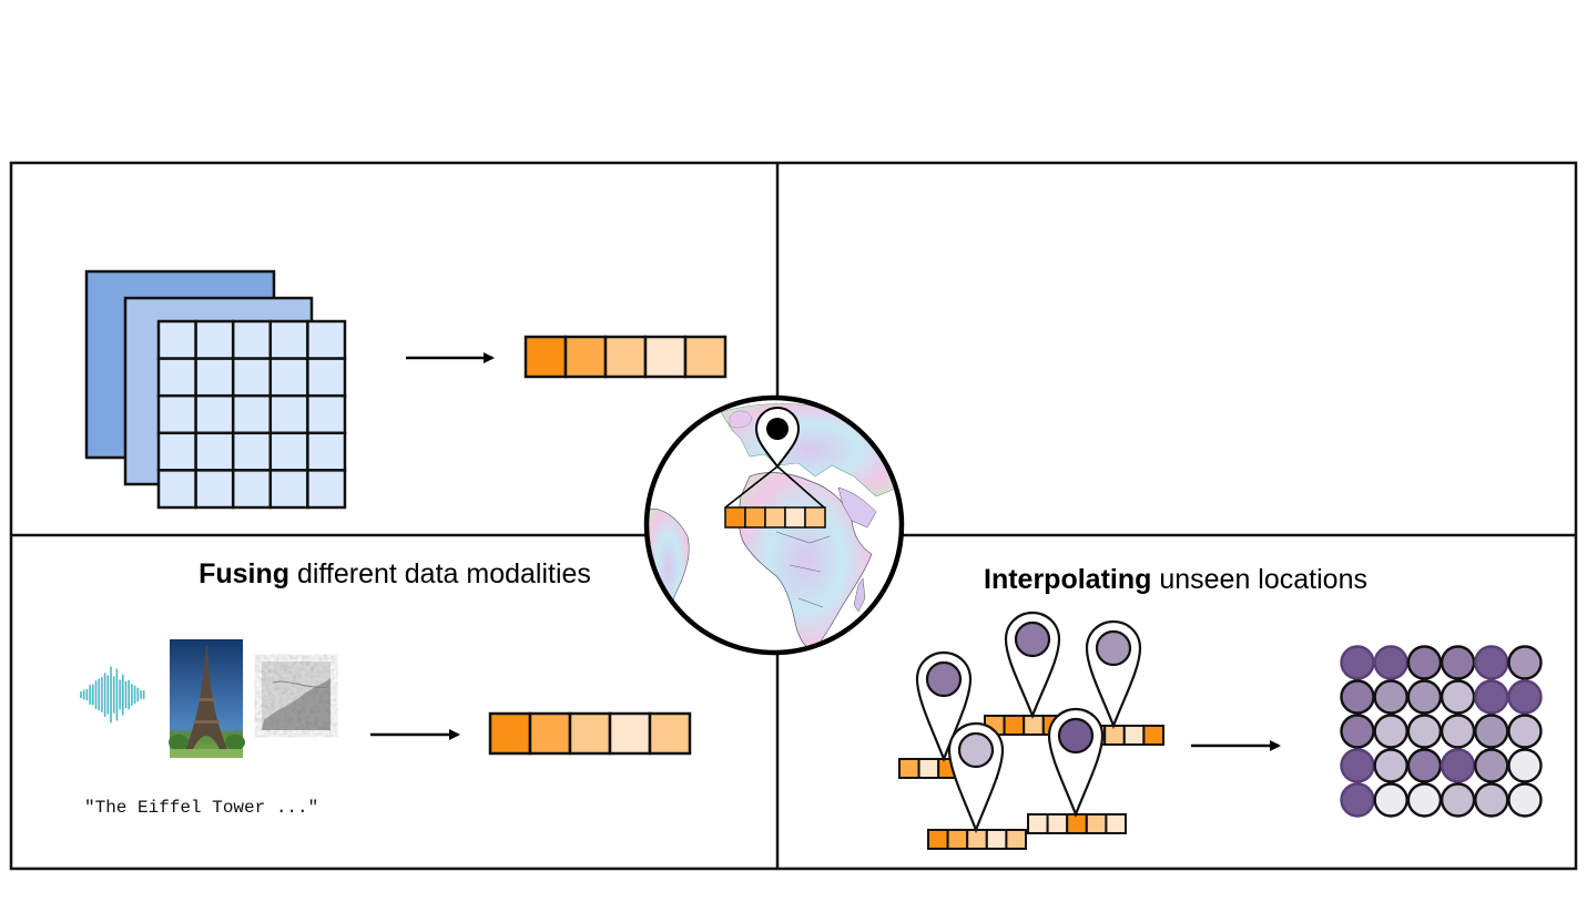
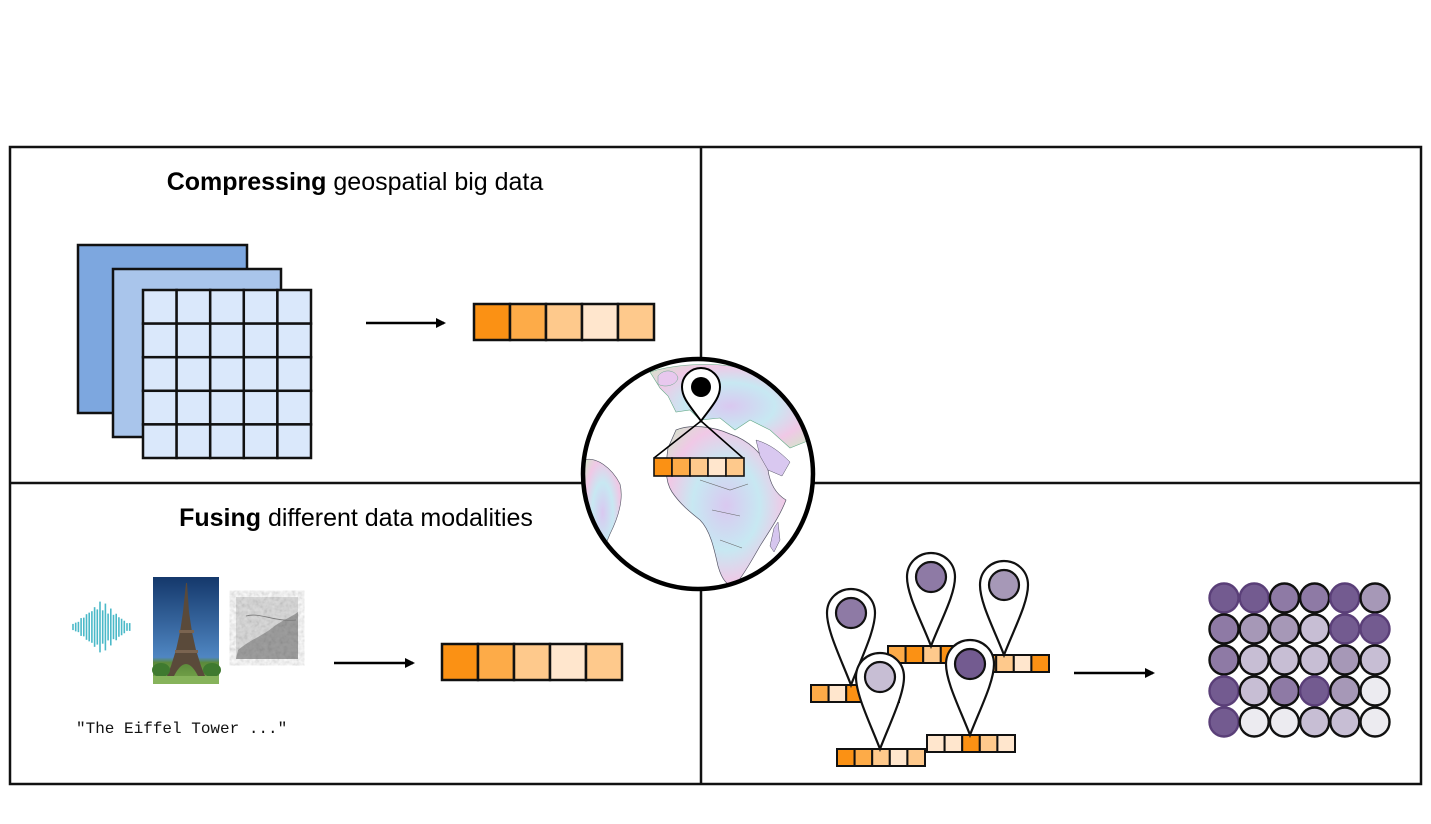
+ Compressing geospatial big data
  Fusing different data modalities
  "The Eiffel Tower ..."
- Interpolating unseen locations
